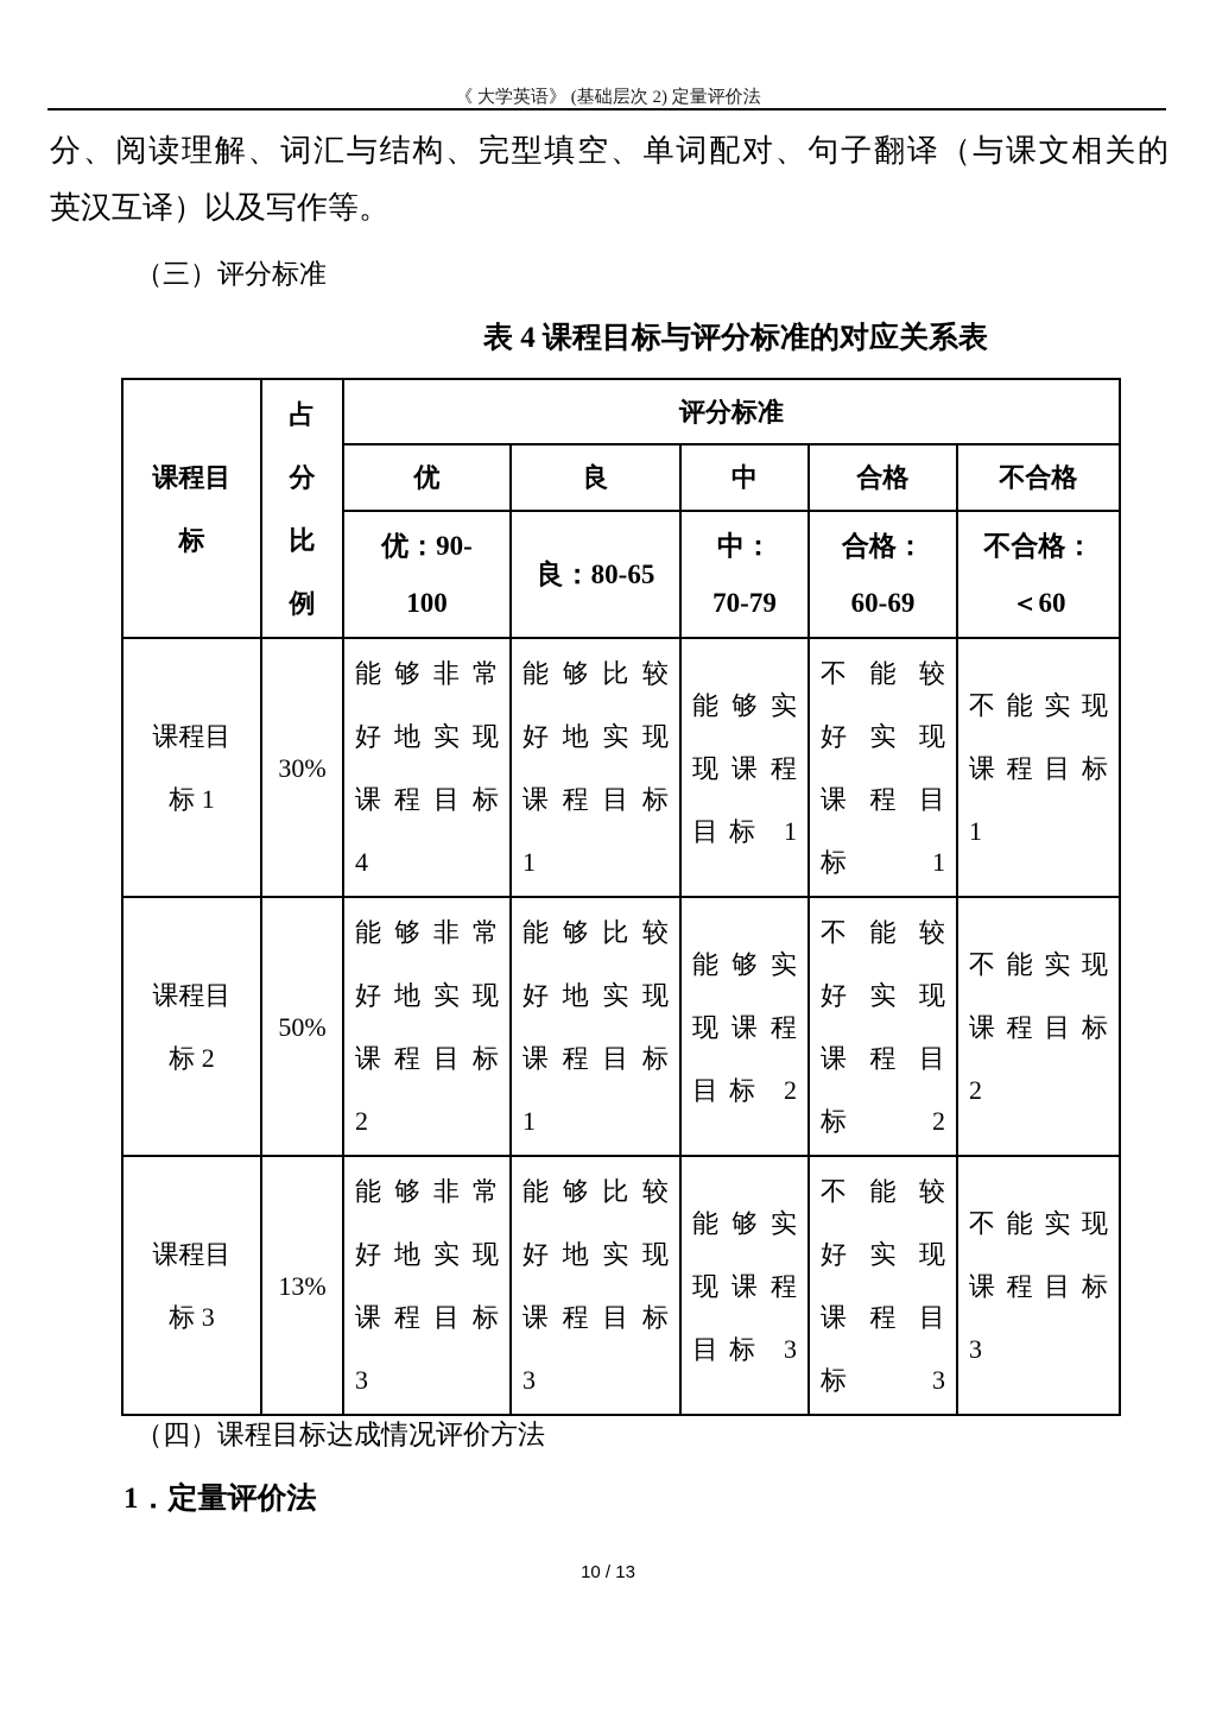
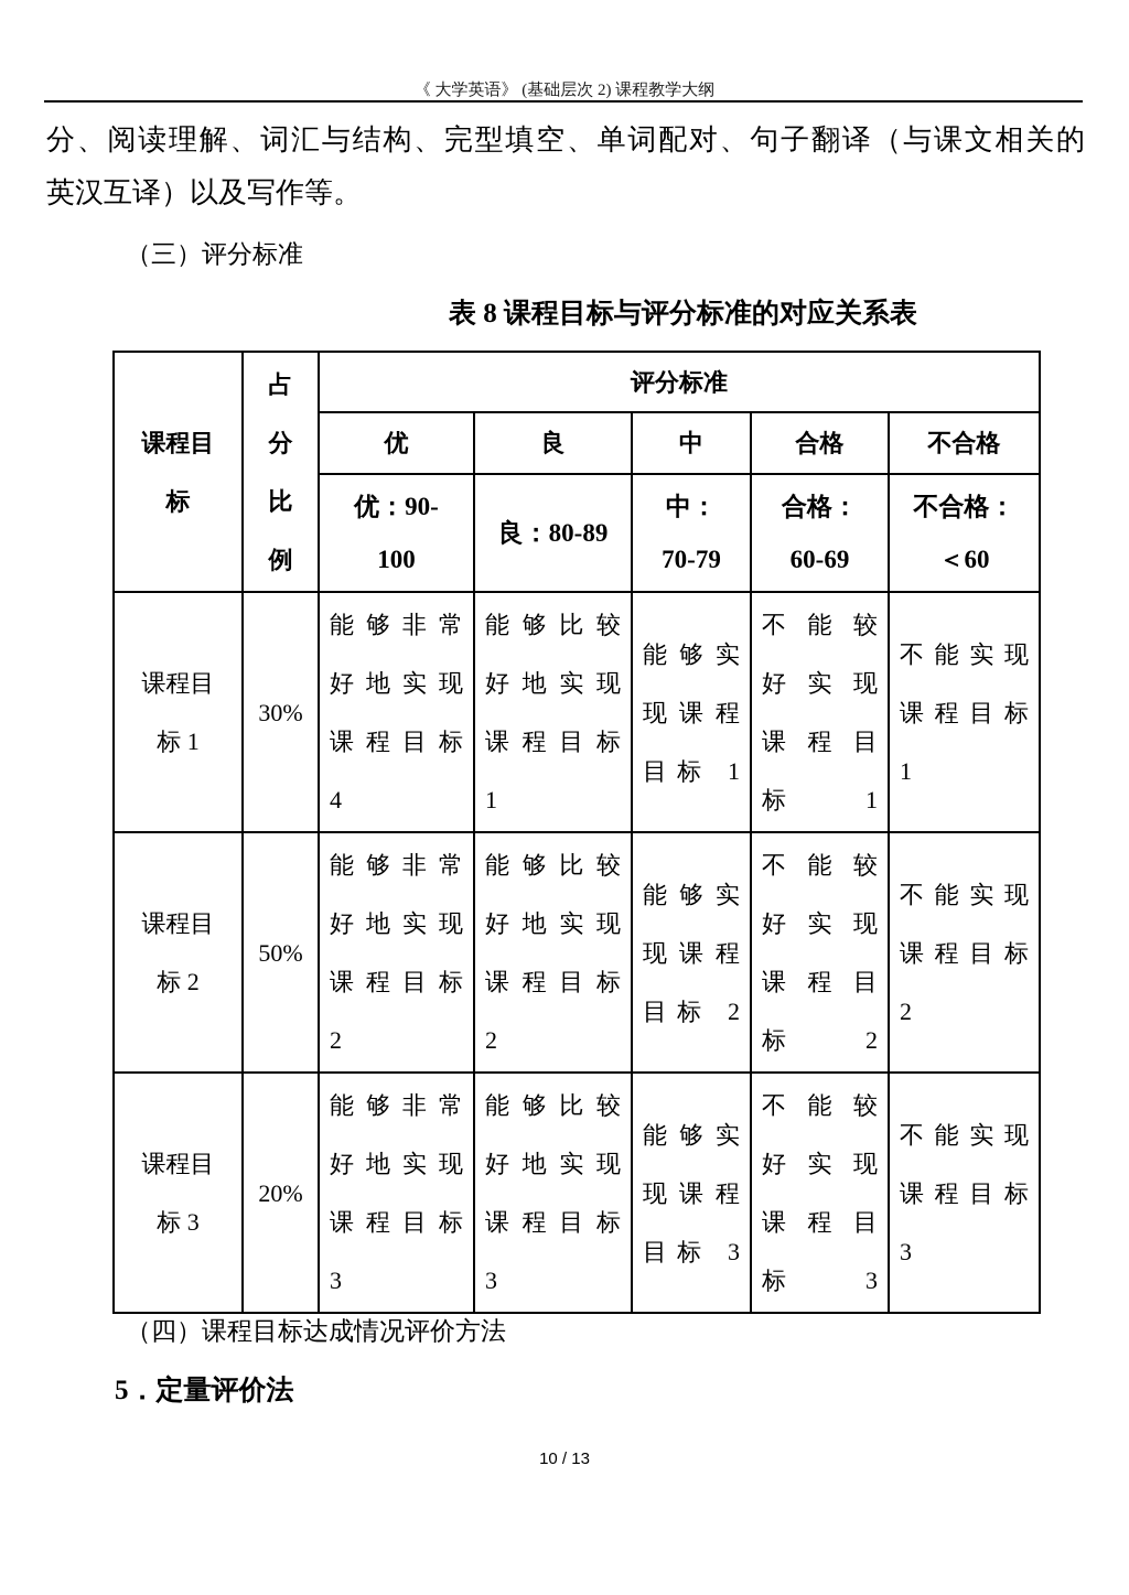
- 《 大学英语》 (基础层次 2) 定量评价法
+ 《 大学英语》 (基础层次 2) 课程教学大纲
  分、阅读理解、词汇与结构、完型填空、单词配对、句子翻译（与课文相关的
  英汉互译）以及写作等。
  （三）评分标准
- 表 4 课程目标与评分标准的对应关系表
+ 表 8 课程目标与评分标准的对应关系表
  课程目 标	占 分 比 例	评分标准
  优	良	中	合格	不合格
- 优：90- 100	良：80-65	中： 70-79	合格： 60-69	不合格： ＜60
+ 优：90- 100	良：80-89	中： 70-79	合格： 60-69	不合格： ＜60
  课程目 标 1	30%	能够非常 好地实现 课程目标 4	能够比较 好地实现 课程目标 1	能够实 现课程 目标 1	不能较 好实现 课程目 标 1	不能实现 课程目标 1
- 课程目 标 2	50%	能够非常 好地实现 课程目标 2	能够比较 好地实现 课程目标 1	能够实 现课程 目标 2	不能较 好实现 课程目 标 2	不能实现 课程目标 2
+ 课程目 标 2	50%	能够非常 好地实现 课程目标 2	能够比较 好地实现 课程目标 2	能够实 现课程 目标 2	不能较 好实现 课程目 标 2	不能实现 课程目标 2
- 课程目 标 3	13%	能够非常 好地实现 课程目标 3	能够比较 好地实现 课程目标 3	能够实 现课程 目标 3	不能较 好实现 课程目 标 3	不能实现 课程目标 3
+ 课程目 标 3	20%	能够非常 好地实现 课程目标 3	能够比较 好地实现 课程目标 3	能够实 现课程 目标 3	不能较 好实现 课程目 标 3	不能实现 课程目标 3
  （四）课程目标达成情况评价方法
- 1．定量评价法
+ 5．定量评价法
  10 / 13
